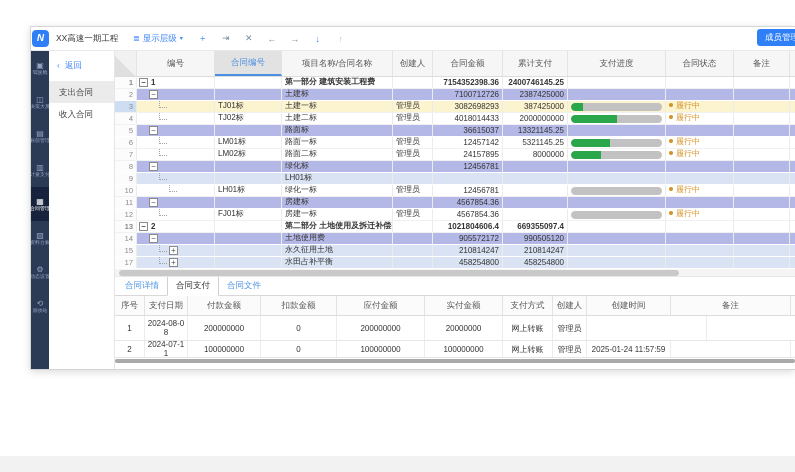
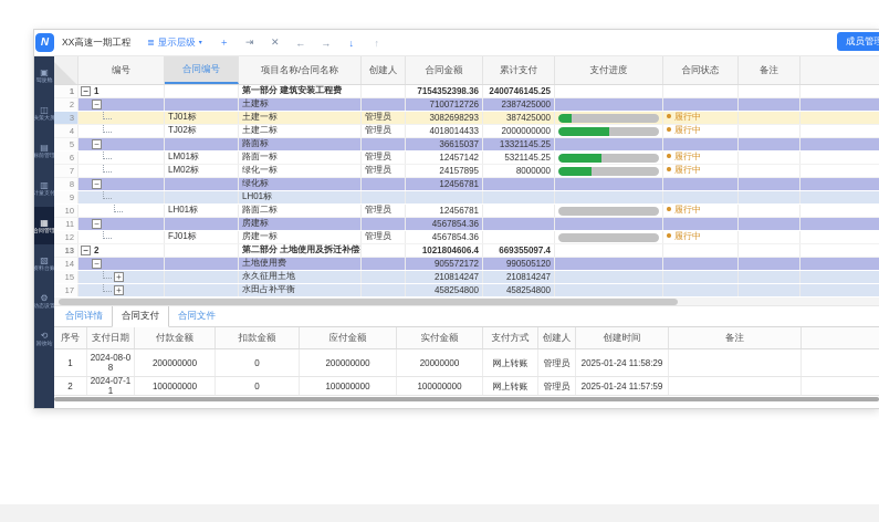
  N
  XX高速一期工程
  ≣
  显示层级
  ＋
  ⇥
  ✕
  ←
  →
  ↓
  ↑
  成员管
  ▣
  ◫
  ▤
  ▥
  ▦
  ▧
  ⚙
  ⟲
- ‹ 返回
- 支出合同
- 收入合同
  编号
  合同编号
  项目名称/合同名称
  创建人
  合同金额
  累计支付
  支付进度
  合同状态
  备注
  1
  −
  1
  第一部分 建筑安装工程费
  7154352398.36
  2400746145.25
  2
  −
  土建标
  7100712726
  2387425000
  3
  TJ01标
  土建一标
  管理员
  3082698293
  387425000
  履行中
  4
  TJ02标
  土建二标
  管理员
  4018014433
  2000000000
  履行中
  5
  −
  路面标
  36615037
  13321145.25
  6
  LM01标
  路面一标
  管理员
  12457142
  5321145.25
  履行中
  7
  LM02标
- 路面二标
+ 绿化一标
  管理员
  24157895
  8000000
  履行中
  8
  −
  绿化标
  12456781
  9
  LH01标
  10
  LH01标
- 绿化一标
+ 路面二标
  管理员
  12456781
  履行中
  11
  −
  房建标
  4567854.36
  12
  FJ01标
  房建一标
  管理员
  4567854.36
  履行中
  13
  −
  2
  第二部分 土地使用及拆迁补偿
  1021804606.4
  669355097.4
  14
  −
  土地使用费
  905572172
  990505120
  15
  +
  永久征用土地
  210814247
  210814247
  17
  +
  水田占补平衡
  458254800
  458254800
  合同详情
  合同支付
  合同文件
  序号
  支付日期
  付款金额
  扣款金额
  应付金额
  实付金额
  支付方式
  创建人
  创建时间
  备注
  1
  2024-08-08
  200000000
  0
  200000000
  20000000
  网上转账
  管理员
+ 2025-01-24 11:58:29
  2
  2024-07-11
  100000000
  0
  100000000
  100000000
  网上转账
  管理员
  2025-01-24 11:57:59
